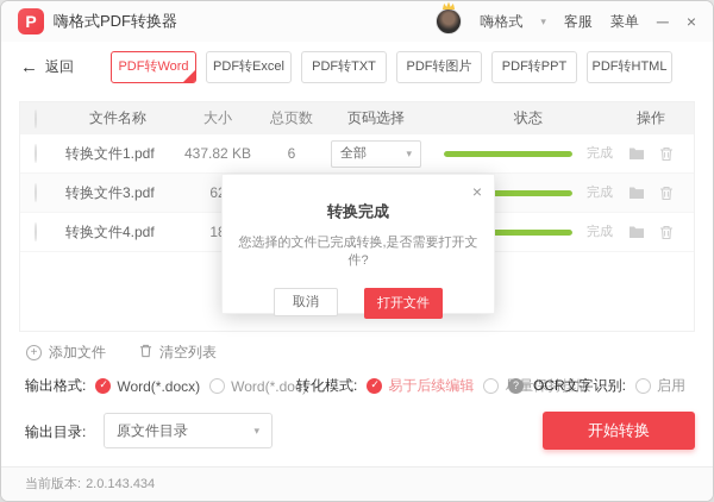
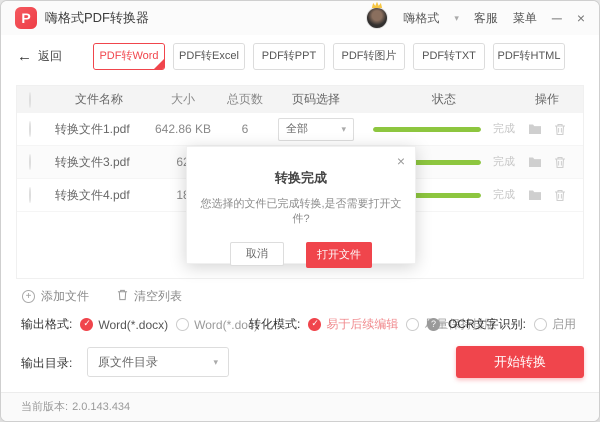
  P
  嗨格式PDF转换器
  嗨格式
  ▾
  客服
  菜单
  ─
  ×
  ←
  返回
  PDF转Word
  PDF转Excel
- PDF转TXT
+ PDF转PPT
  PDF转图片
- PDF转PPT
+ PDF转TXT
  PDF转HTML
  文件名称
  大小
  总页数
  页码选择
  状态
  操作
  转换文件1.pdf
- 437.82 KB
+ 642.86 KB
  6
  全部
  ▾
  完成
  转换文件3.pdf
  完成
  转换文件4.pdf
  完成
  ×
  转换完成
  您选择的文件已完成转换,是否需要打开文件?
  取消
  打开文件
  +
  添加文件
  清空列表
  输出格式:
  Word(*.docx)
  Word(*.doc)
  转化模式:
  易于后续编辑
  量保持排版
  ?
  OCR文字识别:
  启用
  输出目录:
  原文件目录
  ▾
  开始转换
  当前版本:
  2.0.143.434
